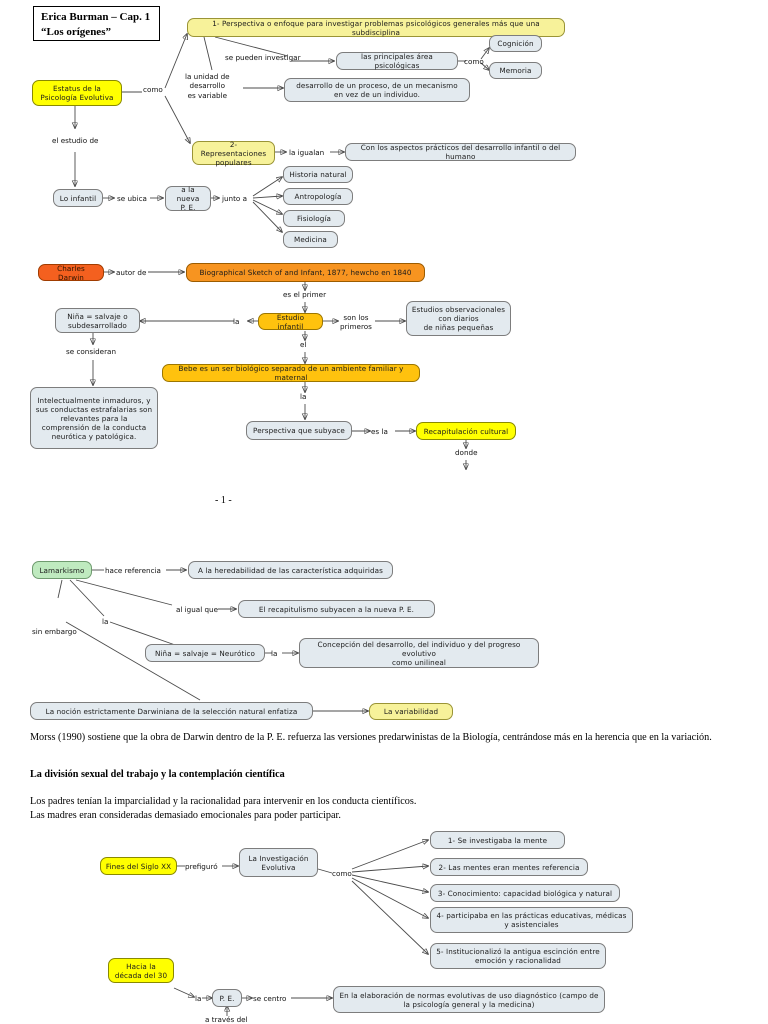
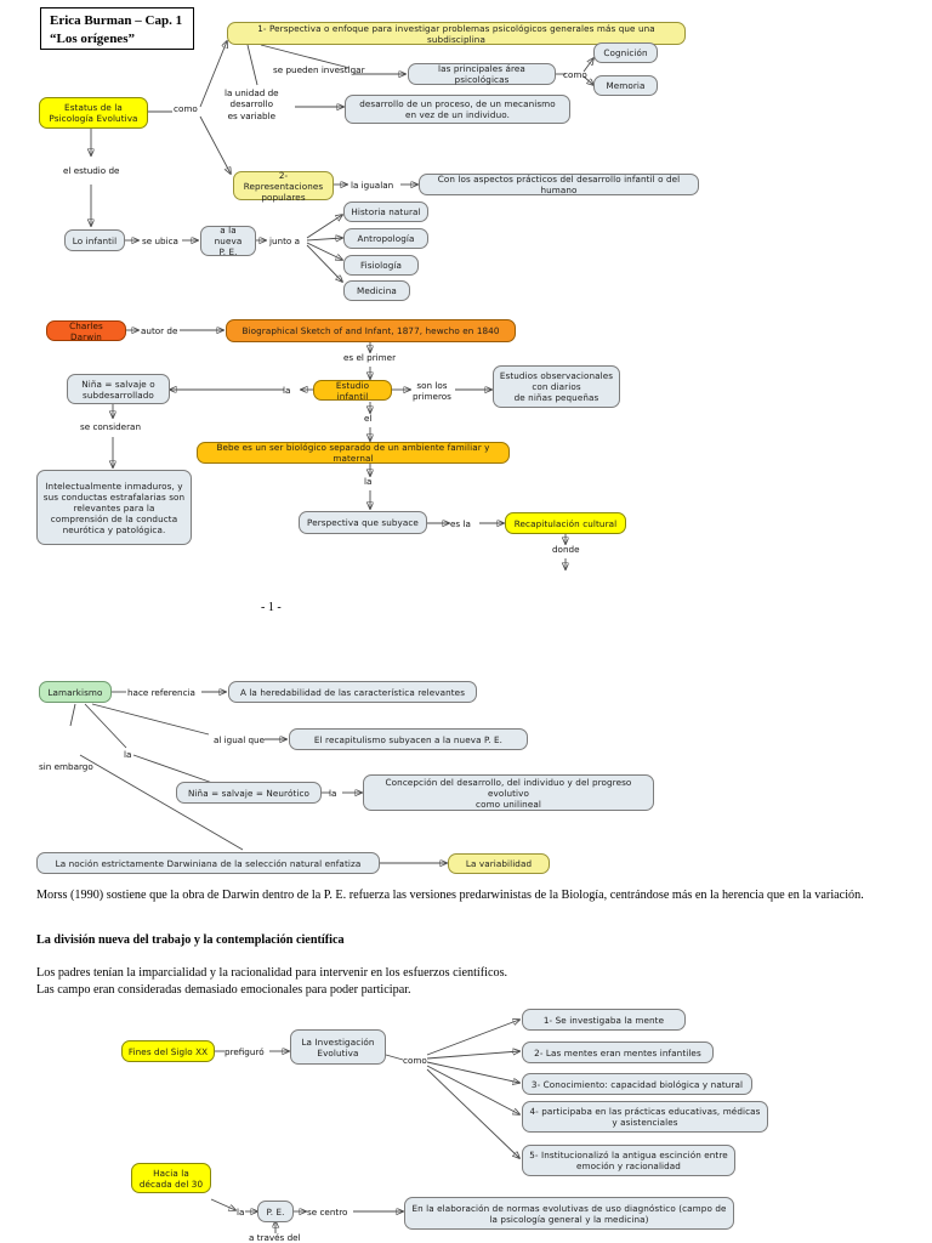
  Erica Burman – Cap. 1
  “Los orígenes”
  Estatus de la
  Psicología Evolutiva
  1- Perspectiva o enfoque para investigar problemas psicológicos generales más que una subdisciplina
  las principales área psicológicas
  Cognición
  Memoria
  desarrollo de un proceso, de un mecanismo
  en vez de un individuo.
  2- Representaciones
  populares
  Con los aspectos prácticos del desarrollo infantil o del humano
  Lo infantil
  a la nueva
  P. E.
  Historia natural
  Antropología
  Fisiología
  Medicina
  como
  se pueden investigar
  la unidad de
  desarrollo
  es variable
  como
  la igualan
  el estudio de
  se ubica
  junto a
  Charles Darwin
  Biographical Sketch of and Infant, 1877, hewcho en 1840
  Estudio infantil
  Niña = salvaje o
  subdesarrollado
  Estudios observacionales
  con diarios
  de niñas pequeñas
  Bebe es un ser biológico separado de un ambiente familiar y maternal
  Intelectualmente inmaduros, y
  sus conductas estrafalarias son
  relevantes para la
  comprensión de la conducta
  neurótica y patológica.
  Perspectiva que subyace
  Recapitulación cultural
  autor de
  es el primer
  la
  son los
  primeros
  se consideran
  el
  la
  es la
  donde
  - 1 -
  Lamarkismo
- A la heredabilidad de las característica adquiridas
+ A la heredabilidad de las característica relevantes
  El recapitulismo subyacen a la nueva P. E.
  Niña = salvaje = Neurótico
  Concepción del desarrollo, del individuo y del progreso evolutivo
  como unilineal
  La noción estrictamente Darwiniana de la selección natural enfatiza
  La variabilidad
  hace referencia
  al igual que
  la
  sin embargo
  la
  Morss (1990) sostiene que la obra de Darwin dentro de la P. E. refuerza las versiones predarwinistas de la Biología, centrándose más en la herencia que en la variación.
- La división sexual del trabajo y la contemplación científica
+ La división nueva del trabajo y la contemplación científica
- Los padres tenían la imparcialidad y la racionalidad para intervenir en los conducta científicos.
+ Los padres tenían la imparcialidad y la racionalidad para intervenir en los esfuerzos científicos.
- Las madres eran consideradas demasiado emocionales para poder participar.
+ Las campo eran consideradas demasiado emocionales para poder participar.
  Fines del Siglo XX
  La Investigación
  Evolutiva
  1- Se investigaba la mente
- 2- Las mentes eran mentes referencia
+ 2- Las mentes eran mentes infantiles
  3- Conocimiento: capacidad biológica y natural
  4- participaba en las prácticas educativas, médicas
  y asistenciales
  5- Institucionalizó la antigua escinción entre
  emoción y racionalidad
  Hacia la
  década del 30
  P. E.
  En la elaboración de normas evolutivas de uso diagnóstico (campo de
  la psicología general y la medicina)
  prefiguró
  como
  la
  se centro
  a través del
